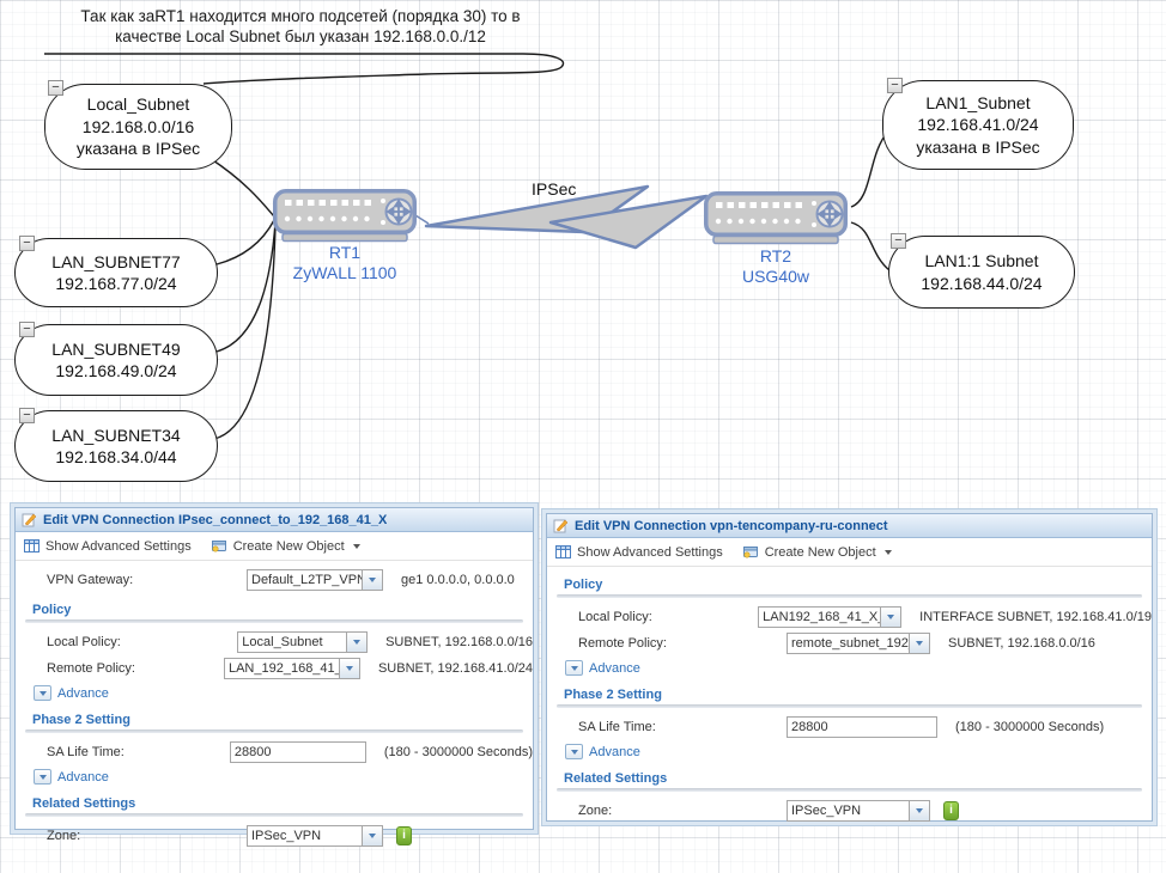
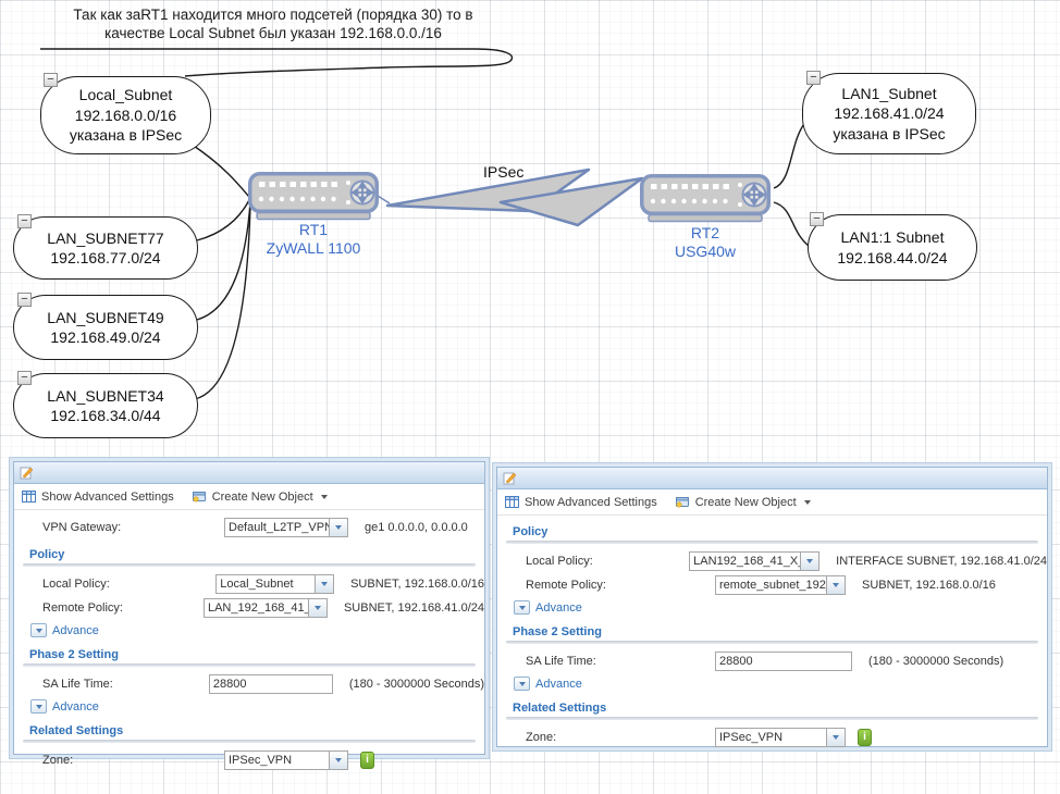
  Так как заRT1 находится много подсетей (порядка 30) то в
- качестве Local Subnet был указан 192.168.0.0./12
+ качестве Local Subnet был указан 192.168.0.0./16
  IPSec
  Local_Subnet
  192.168.0.0/16
  указана в IPSec
  LAN_SUBNET77
  192.168.77.0/24
  LAN_SUBNET49
  192.168.49.0/24
  LAN_SUBNET34
  192.168.34.0/44
  LAN1_Subnet
  192.168.41.0/24
  указана в IPSec
  LAN1:1 Subnet
  192.168.44.0/24
  −
  −
  −
  −
  −
  −
  RT1
  ZyWALL 1100
  RT2
  USG40w
- Edit VPN Connection IPsec_connect_to_192_168_41_X
  Show Advanced Settings
  Create New Object
  VPN Gateway:
  Default_L2TP_VP
  ge1 0.0.0.0, 0.0.0.0
  Policy
  Local Policy:
  Local_Subnet
  SUBNET, 192.168.0.0/16
  Remote Policy:
  SUBNET, 192.168.41.0/24
  Advance
  Phase 2 Setting
  SA Life Time:
  28800
  (180 - 3000000 Seconds)
  Advance
  Related Settings
  Zone:
  IPSec_VPN
  i
- Edit VPN Connection vpn-tencompany-ru-connect
  Show Advanced Settings
  Create New Object
  Policy
  Local Policy:
  LAN192_168_41_X
- INTERFACE SUBNET, 192.168.41.0/19
+ INTERFACE SUBNET, 192.168.41.0/24
  Remote Policy:
  remote_subnet_192
  SUBNET, 192.168.0.0/16
  Advance
  Phase 2 Setting
  SA Life Time:
  28800
  (180 - 3000000 Seconds)
  Advance
  Related Settings
  Zone:
  IPSec_VPN
  i
